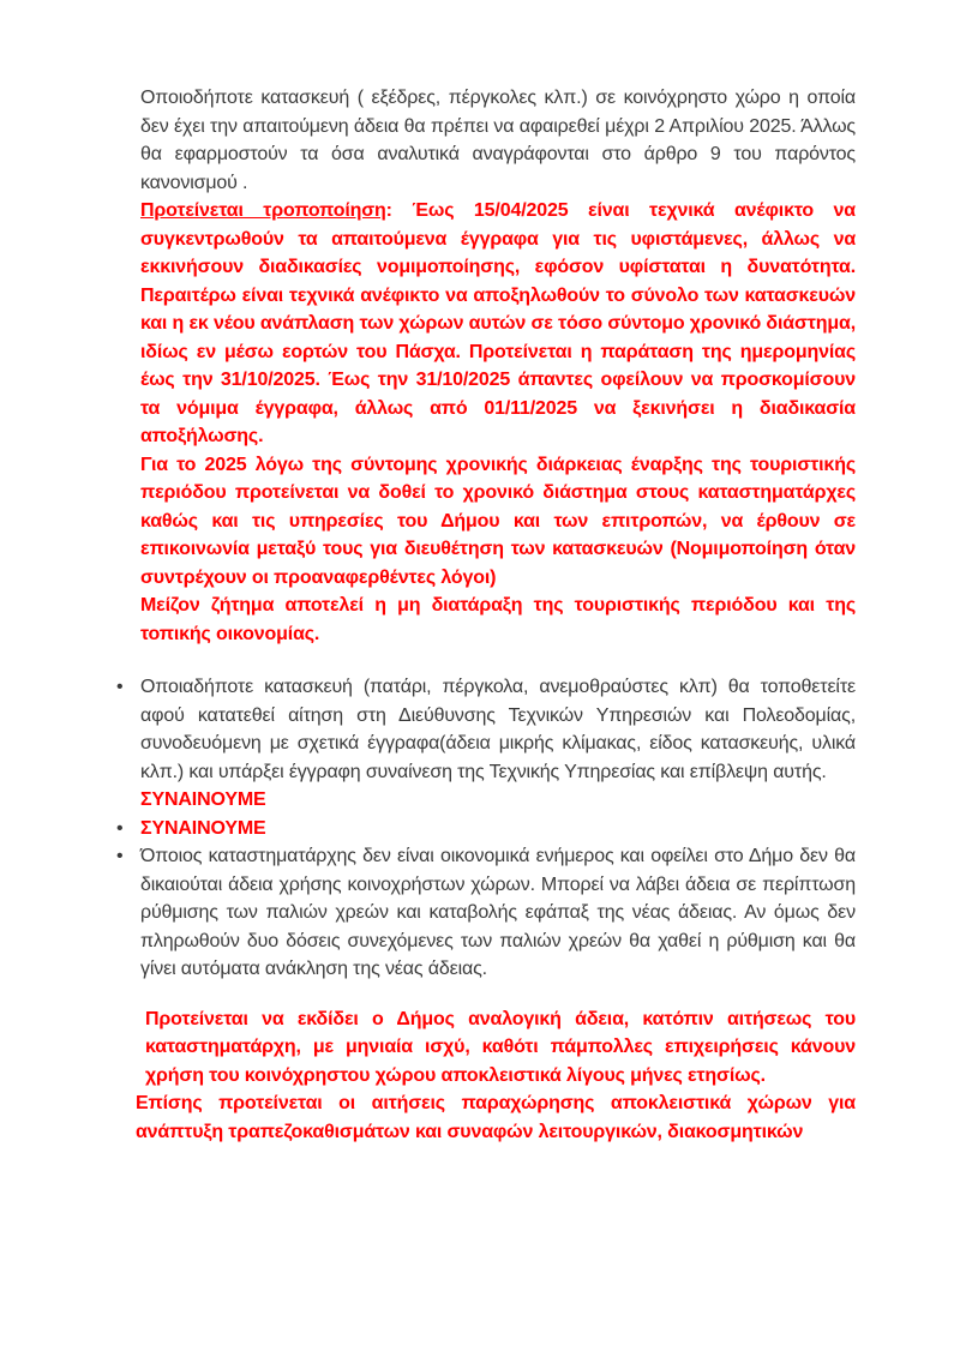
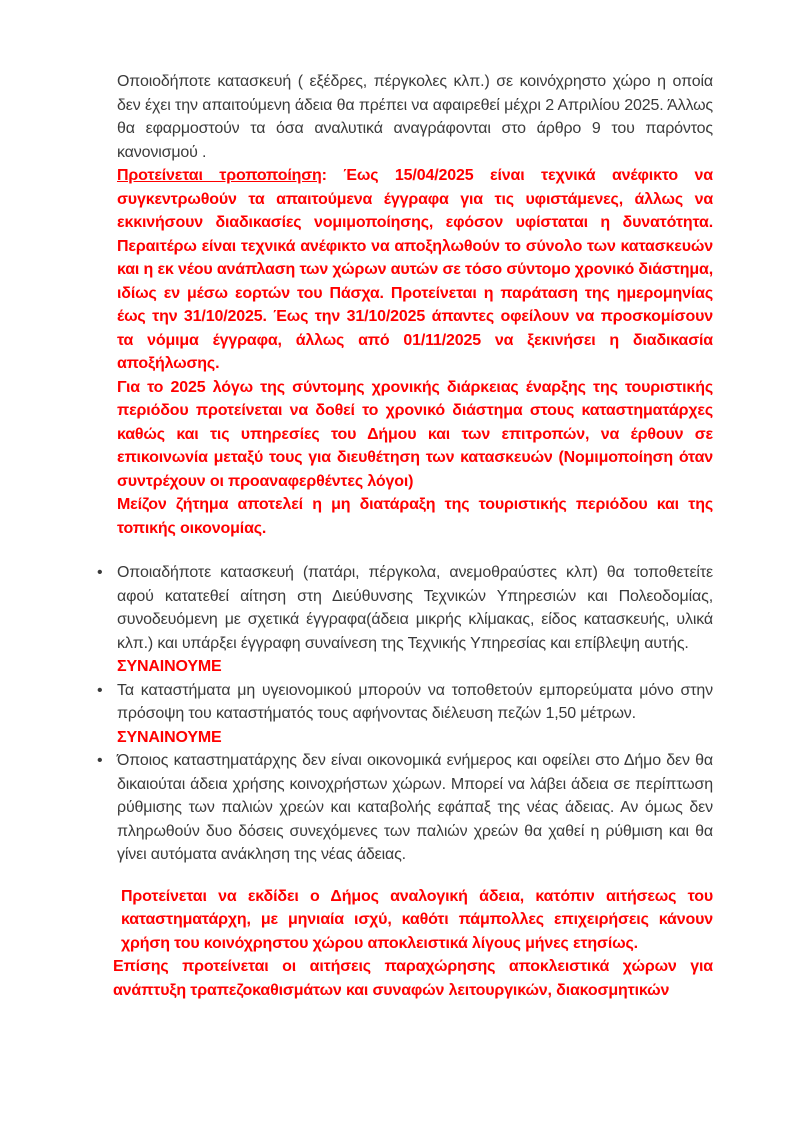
  Οποιοδήποτε κατασκευή ( εξέδρες, πέργκολες κλπ.) σε κοινόχρηστο χώρο η οποία δεν έχει την απαιτούμενη άδεια θα πρέπει να αφαιρεθεί μέχρι 2 Απριλίου 2025. Άλλως θα εφαρμοστούν τα όσα αναλυτικά αναγράφονται στο άρθρο 9 του παρόντος κανονισμού .
  Προτείνεται τροποποίηση: Έως 15/04/2025 είναι τεχνικά ανέφικτο να συγκεντρωθούν τα απαιτούμενα έγγραφα για τις υφιστάμενες, άλλως να εκκινήσουν διαδικασίες νομιμοποίησης, εφόσον υφίσταται η δυνατότητα. Περαιτέρω είναι τεχνικά ανέφικτο να αποξηλωθούν το σύνολο των κατασκευών και η εκ νέου ανάπλαση των χώρων αυτών σε τόσο σύντομο χρονικό διάστημα, ιδίως εν μέσω εορτών του Πάσχα. Προτείνεται η παράταση της ημερομηνίας έως την 31/10/2025. Έως την 31/10/2025 άπαντες οφείλουν να προσκομίσουν τα νόμιμα έγγραφα, άλλως από 01/11/2025 να ξεκινήσει η διαδικασία αποξήλωσης.
  Για το 2025 λόγω της σύντομης χρονικής διάρκειας έναρξης της τουριστικής περιόδου προτείνεται να δοθεί το χρονικό διάστημα στους καταστηματάρχες καθώς και τις υπηρεσίες του Δήμου και των επιτροπών, να έρθουν σε επικοινωνία μεταξύ τους για διευθέτηση των κατασκευών (Νομιμοποίηση όταν συντρέχουν οι προαναφερθέντες λόγοι)
  Μείζον ζήτημα αποτελεί η μη διατάραξη της τουριστικής περιόδου και της τοπικής οικονομίας.
  •
  Οποιαδήποτε κατασκευή (πατάρι, πέργκολα, ανεμοθραύστες κλπ) θα τοποθετείτε αφού κατατεθεί αίτηση στη Διεύθυνσης Τεχνικών Υπηρεσιών και Πολεοδομίας, συνοδευόμενη με σχετικά έγγραφα(άδεια μικρής κλίμακας, είδος κατασκευής, υλικά κλπ.) και υπάρξει έγγραφη συναίνεση της Τεχνικής Υπηρεσίας και επίβλεψη αυτής.
  ΣΥΝΑΙΝΟΥΜΕ
  •
+ Τα καταστήματα μη υγειονομικού μπορούν να τοποθετούν εμπορεύματα μόνο στην πρόσοψη του καταστήματός τους αφήνοντας διέλευση πεζών 1,50 μέτρων.
  ΣΥΝΑΙΝΟΥΜΕ
  •
  Όποιος καταστηματάρχης δεν είναι οικονομικά ενήμερος και οφείλει στο Δήμο δεν θα δικαιούται άδεια χρήσης κοινοχρήστων χώρων. Μπορεί να λάβει άδεια σε περίπτωση ρύθμισης των παλιών χρεών και καταβολής εφάπαξ της νέας άδειας. Αν όμως δεν πληρωθούν δυο δόσεις συνεχόμενες των παλιών χρεών θα χαθεί η ρύθμιση και θα γίνει αυτόματα ανάκληση της νέας άδειας.
  Προτείνεται να εκδίδει ο Δήμος αναλογική άδεια, κατόπιν αιτήσεως του καταστηματάρχη, με μηνιαία ισχύ, καθότι πάμπολλες επιχειρήσεις κάνουν χρήση του κοινόχρηστου χώρου αποκλειστικά λίγους μήνες ετησίως.
  Επίσης προτείνεται οι αιτήσεις παραχώρησης αποκλειστικά χώρων για ανάπτυξη τραπεζοκαθισμάτων και συναφών λειτουργικών, διακοσμητικών
